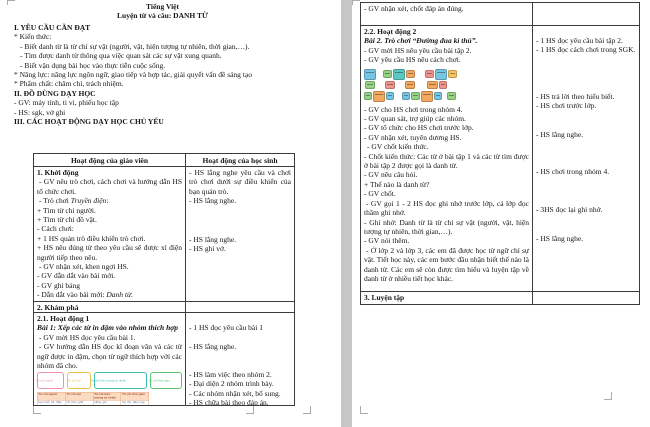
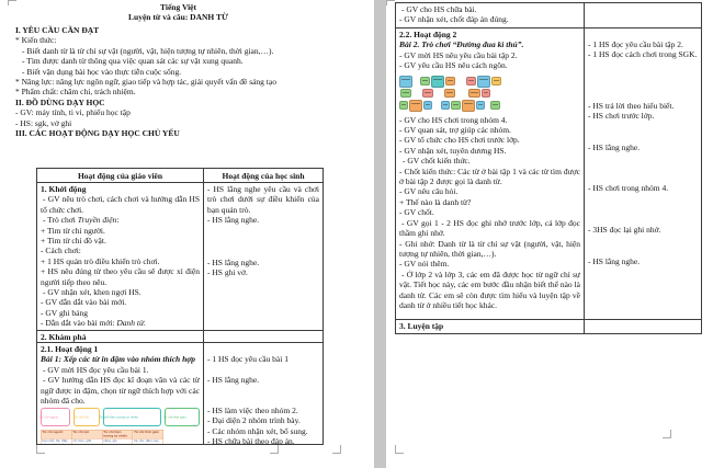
  Tiếng Việt
  Luyện từ và câu: DANH TỪ
  I. YÊU CẦU CẦN ĐẠT
  * Kiến thức:
  - Biết danh từ là từ chỉ sự vật (người, vật, hiện tượng tự nhiên, thời gian,…).
  - Tìm được danh từ thông qua việc quan sát các sự vật xung quanh.
  - Biết vận dụng bài học vào thực tiễn cuộc sống.
  * Năng lực: năng lực ngôn ngữ, giao tiếp và hợp tác, giải quyết vấn đề sáng tạo
  * Phẩm chất: chăm chỉ, trách nhiệm.
  II. ĐỒ DÙNG DẠY HỌC
  - GV: máy tính, ti vi, phiếu học tập
  - HS: sgk, vở ghi
  III. CÁC HOẠT ĐỘNG DẠY HỌC CHỦ YẾU
  Hoạt động của giáo viên
  Hoạt động của học sinh
  1. Khởi động
  - GV nêu trò chơi, cách chơi và hướng dẫn HS tổ chức chơi.
  - Trò chơi Truyền điện:
  + Tìm từ chỉ người.
  + Tìm từ chỉ đồ vật.
  - Cách chơi:
  + 1 HS quản trò điều khiển trò chơi.
  + HS nêu đúng từ theo yêu cầu sẽ được xì điện người tiếp theo nêu.
  - GV nhận xét, khen ngợi HS.
  - GV dẫn dắt vào bài mới.
  - GV ghi bảng
  - Dẫn dắt vào bài mới: Danh từ.
  - HS lắng nghe yêu cầu và chơi trò chơi dưới sự điều khiển của bạn quản trò.
  - HS lắng nghe.
  - HS lắng nghe.
  - HS ghi vở.
  2. Khám phá
  2.1. Hoạt động 1
  Bài 1: Xếp các từ in đậm vào nhóm thích hợp
  - GV mời HS đọc yêu cầu bài 1.
  - GV hướng dẫn HS đọc kĩ đoạn văn và các từ ngữ được in đậm, chọn từ ngữ thích hợp với các nhóm đã cho.
  - 1 HS đọc yêu cầu bài 1
  - HS lắng nghe.
  - HS làm việc theo nhóm 2.
  - Đại diện 2 nhóm trình bày.
  - Các nhóm nhận xét, bổ sung.
  - HS chữa bài theo đáp án.
+ - GV cho HS chữa bài.
  - GV nhận xét, chốt đáp án đúng.
  2.2. Hoạt động 2
  Bài 2. Trò chơi “Đường đua kì thú”.
  - GV mời HS nêu yêu cầu bài tập 2.
- - GV yêu cầu HS nêu cách chơi.
+ - GV yêu cầu HS nêu cách ngôn.
  - GV cho HS chơi trong nhóm 4.
  - GV quan sát, trợ giúp các nhóm.
  - GV tổ chức cho HS chơi trước lớp.
  - GV nhận xét, tuyên dương HS.
  - GV chốt kiến thức.
  - Chốt kiến thức: Các từ ở bài tập 1 và các từ tìm được ở bài tập 2 được gọi là danh từ.
  - GV nêu câu hỏi.
  + Thế nào là danh từ?
  - GV chốt.
  - GV gọi 1 - 2 HS đọc ghi nhớ trước lớp, cả lớp đọc thầm ghi nhớ.
  - Ghi nhớ: Danh từ là từ chỉ sự vật (người, vật, hiện tượng tự nhiên, thời gian,…).
  - GV nói thêm.
  - Ở lớp 2 và lớp 3, các em đã được học từ ngữ chỉ sự vật. Tiết học này, các em bước đầu nhận biết thế nào là danh từ. Các em sẽ còn được tìm hiểu và luyện tập về danh từ ở nhiều tiết học khác.
  - 1 HS đọc yêu cầu bài tập 2.
  - 1 HS đọc cách chơi trong SGK.
  - HS trả lời theo hiểu biết.
  - HS chơi trước lớp.
  - HS lắng nghe.
  - HS chơi trong nhóm 4.
  - 3HS đọc lại ghi nhớ.
  - HS lắng nghe.
  3. Luyện tập
